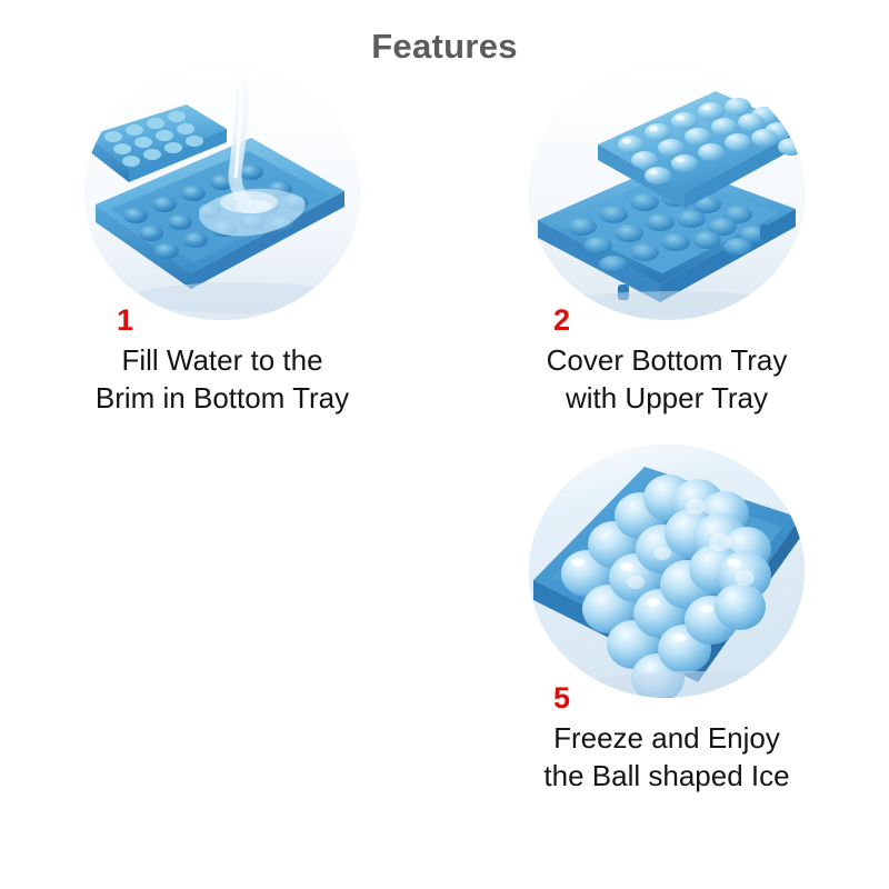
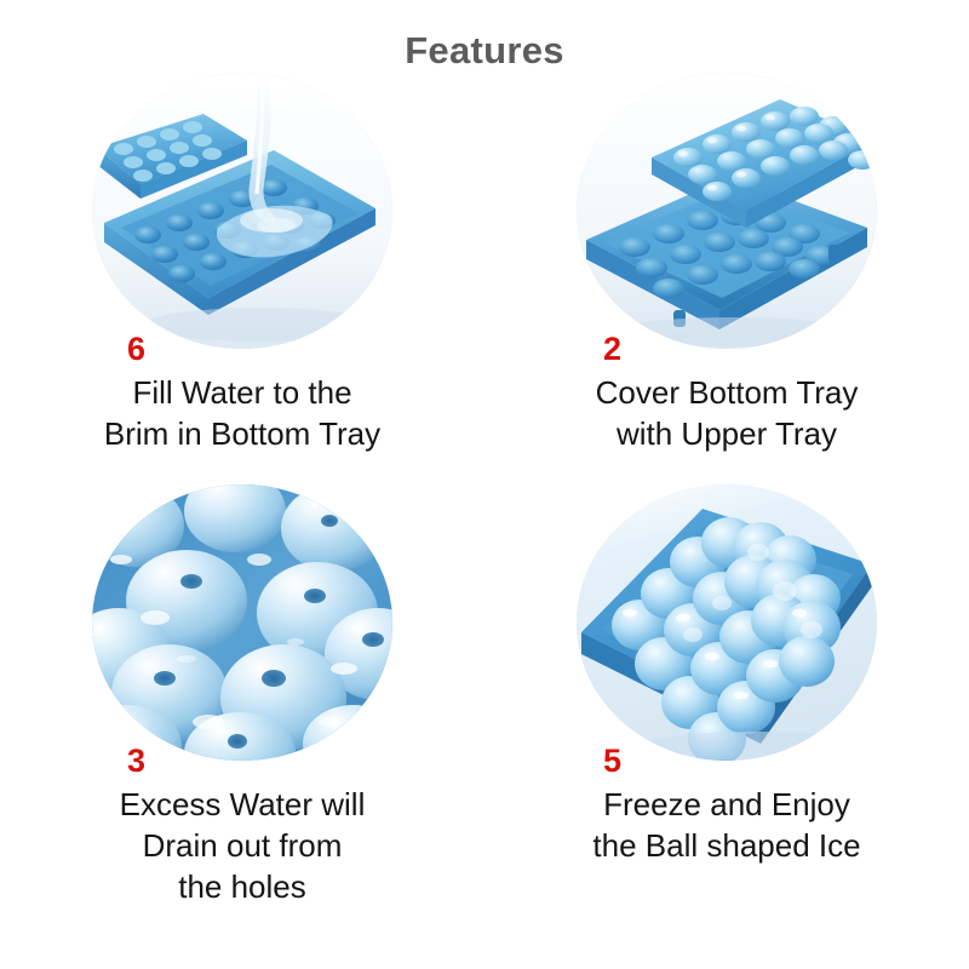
  Features
- 1
+ 6
  Fill Water to the
  Brim in Bottom Tray
  2
  Cover Bottom Tray
  with Upper Tray
+ 3
+ Excess Water will
+ Drain out from
+ the holes
  5
  Freeze and Enjoy
  the Ball shaped Ice
